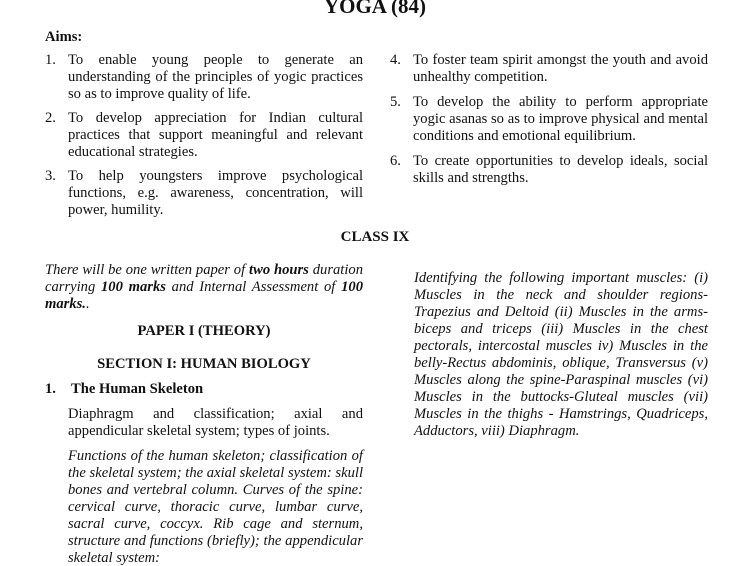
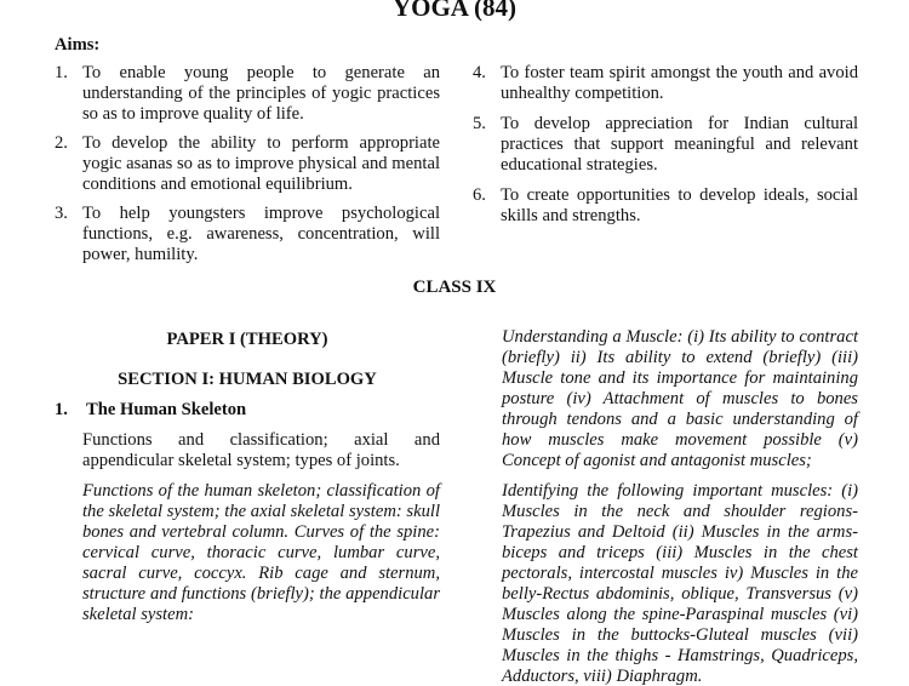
  YOGA (84)
  Aims:
  1.
  To enable young people to generate an understanding of the principles of yogic practices so as to improve quality of life.
  2.
- To develop appreciation for Indian cultural practices that support meaningful and relevant educational strategies.
+ To develop the ability to perform appropriate yogic asanas so as to improve physical and mental conditions and emotional equilibrium.
  3.
  To help youngsters improve psychological functions, e.g. awareness, concentration, will power, humility.
  4.
  To foster team spirit amongst the youth and avoid unhealthy competition.
  5.
- To develop the ability to perform appropriate yogic asanas so as to improve physical and mental conditions and emotional equilibrium.
+ To develop appreciation for Indian cultural practices that support meaningful and relevant educational strategies.
  6.
  To create opportunities to develop ideals, social skills and strengths.
  CLASS IX
- There will be one written paper of two hours duration carrying 100 marks and Internal Assessment of 100 marks..
  PAPER I (THEORY)
  SECTION I: HUMAN BIOLOGY
  1.
  The Human Skeleton
- Diaphragm and classification; axial and appendicular skeletal system; types of joints.
+ Functions and classification; axial and appendicular skeletal system; types of joints.
  Functions of the human skeleton; classification of the skeletal system; the axial skeletal system: skull bones and vertebral column. Curves of the spine: cervical curve, thoracic curve, lumbar curve, sacral curve, coccyx. Rib cage and sternum, structure and functions (briefly); the appendicular skeletal system:
+ Understanding a Muscle: (i) Its ability to contract (briefly) ii) Its ability to extend (briefly) (iii) Muscle tone and its importance for maintaining posture (iv) Attachment of muscles to bones through tendons and a basic understanding of how muscles make movement possible (v) Concept of agonist and antagonist muscles;
  Identifying the following important muscles: (i) Muscles in the neck and shoulder regions-Trapezius and Deltoid (ii) Muscles in the arms-biceps and triceps (iii) Muscles in the chest pectorals, intercostal muscles iv) Muscles in the belly-Rectus abdominis, oblique, Transversus (v) Muscles along the spine-Paraspinal muscles (vi) Muscles in the buttocks-Gluteal muscles (vii) Muscles in the thighs - Hamstrings, Quadriceps, Adductors, viii) Diaphragm.
